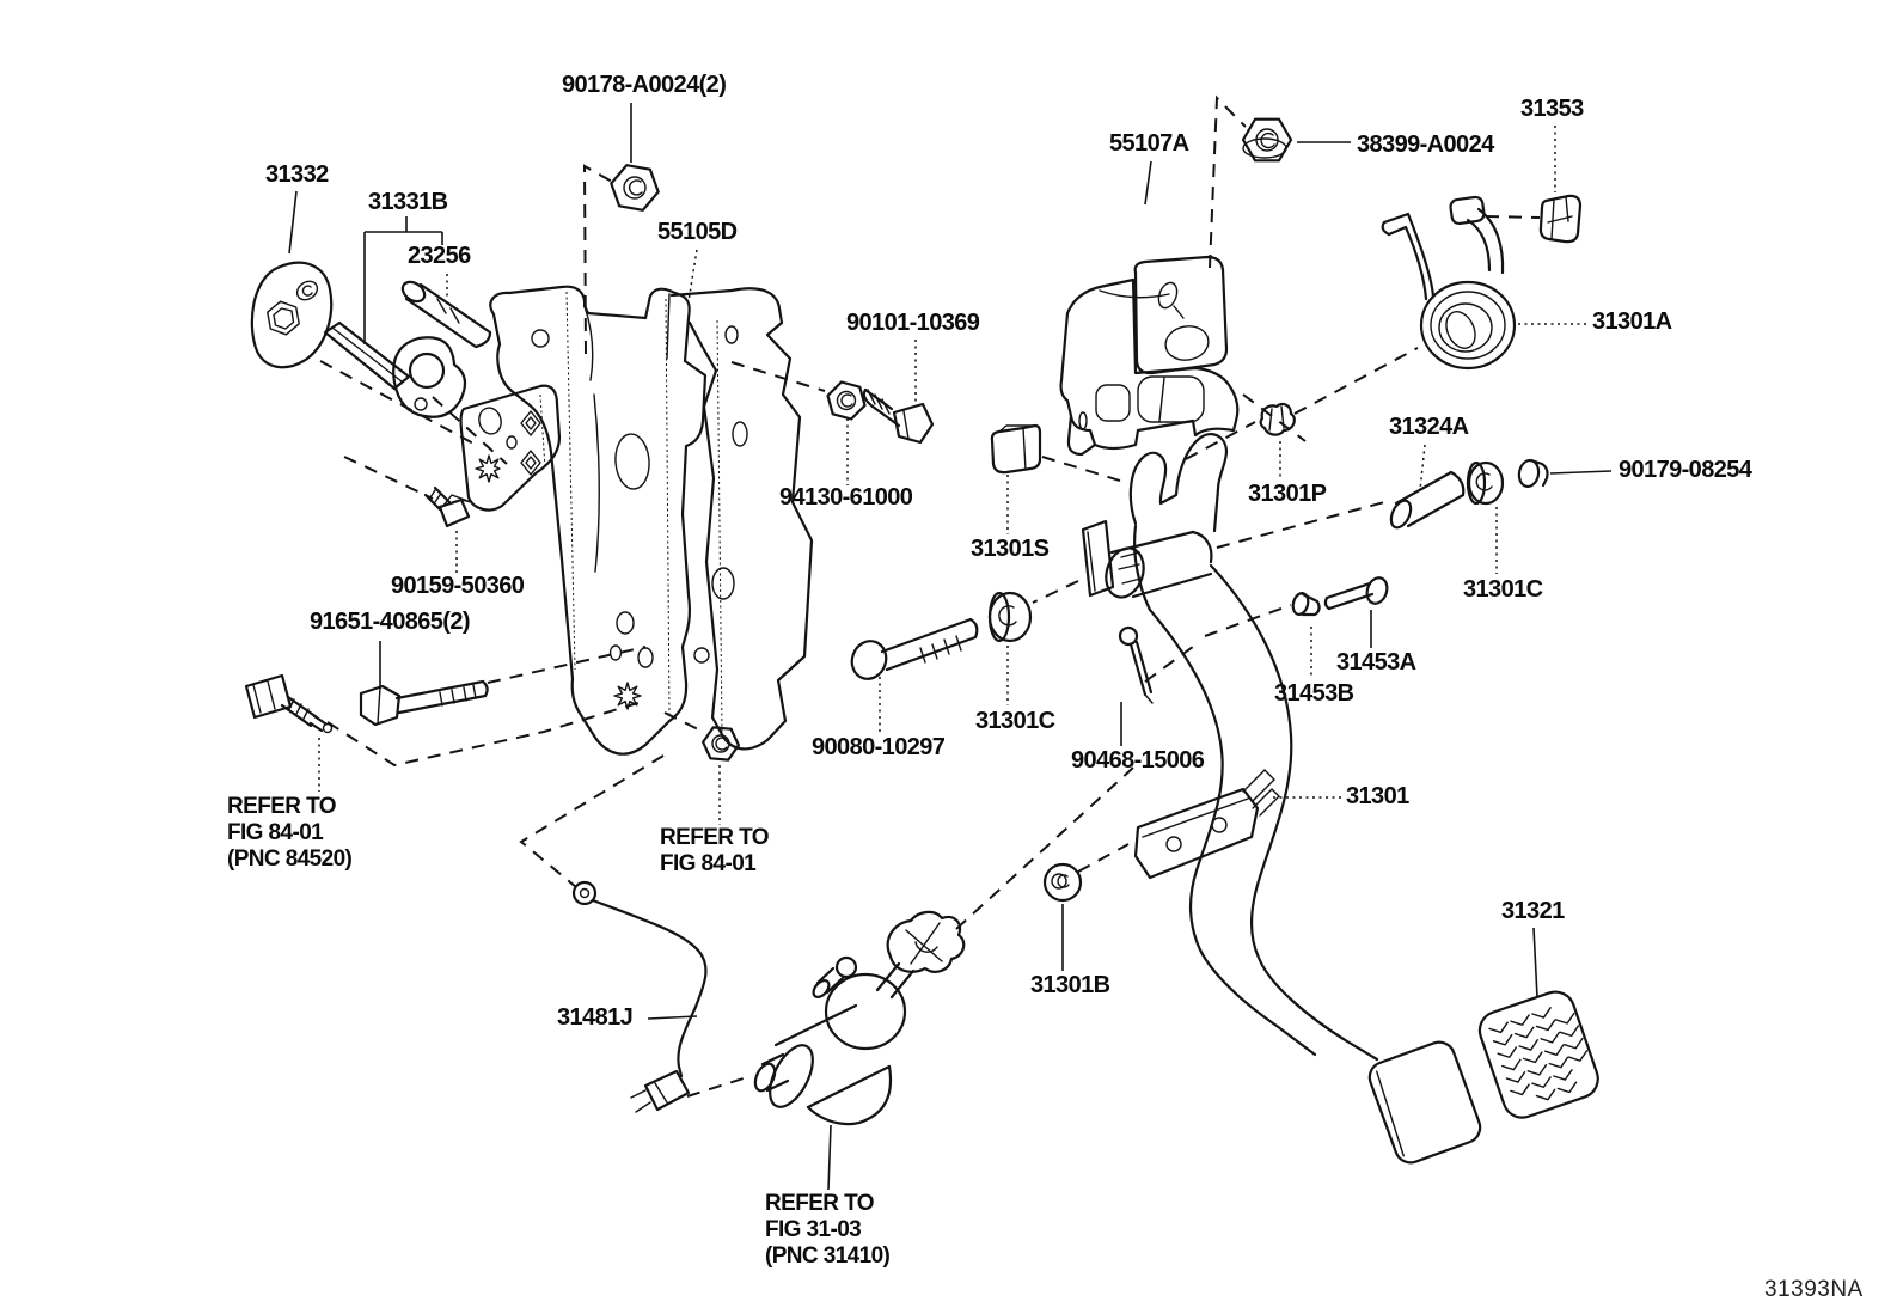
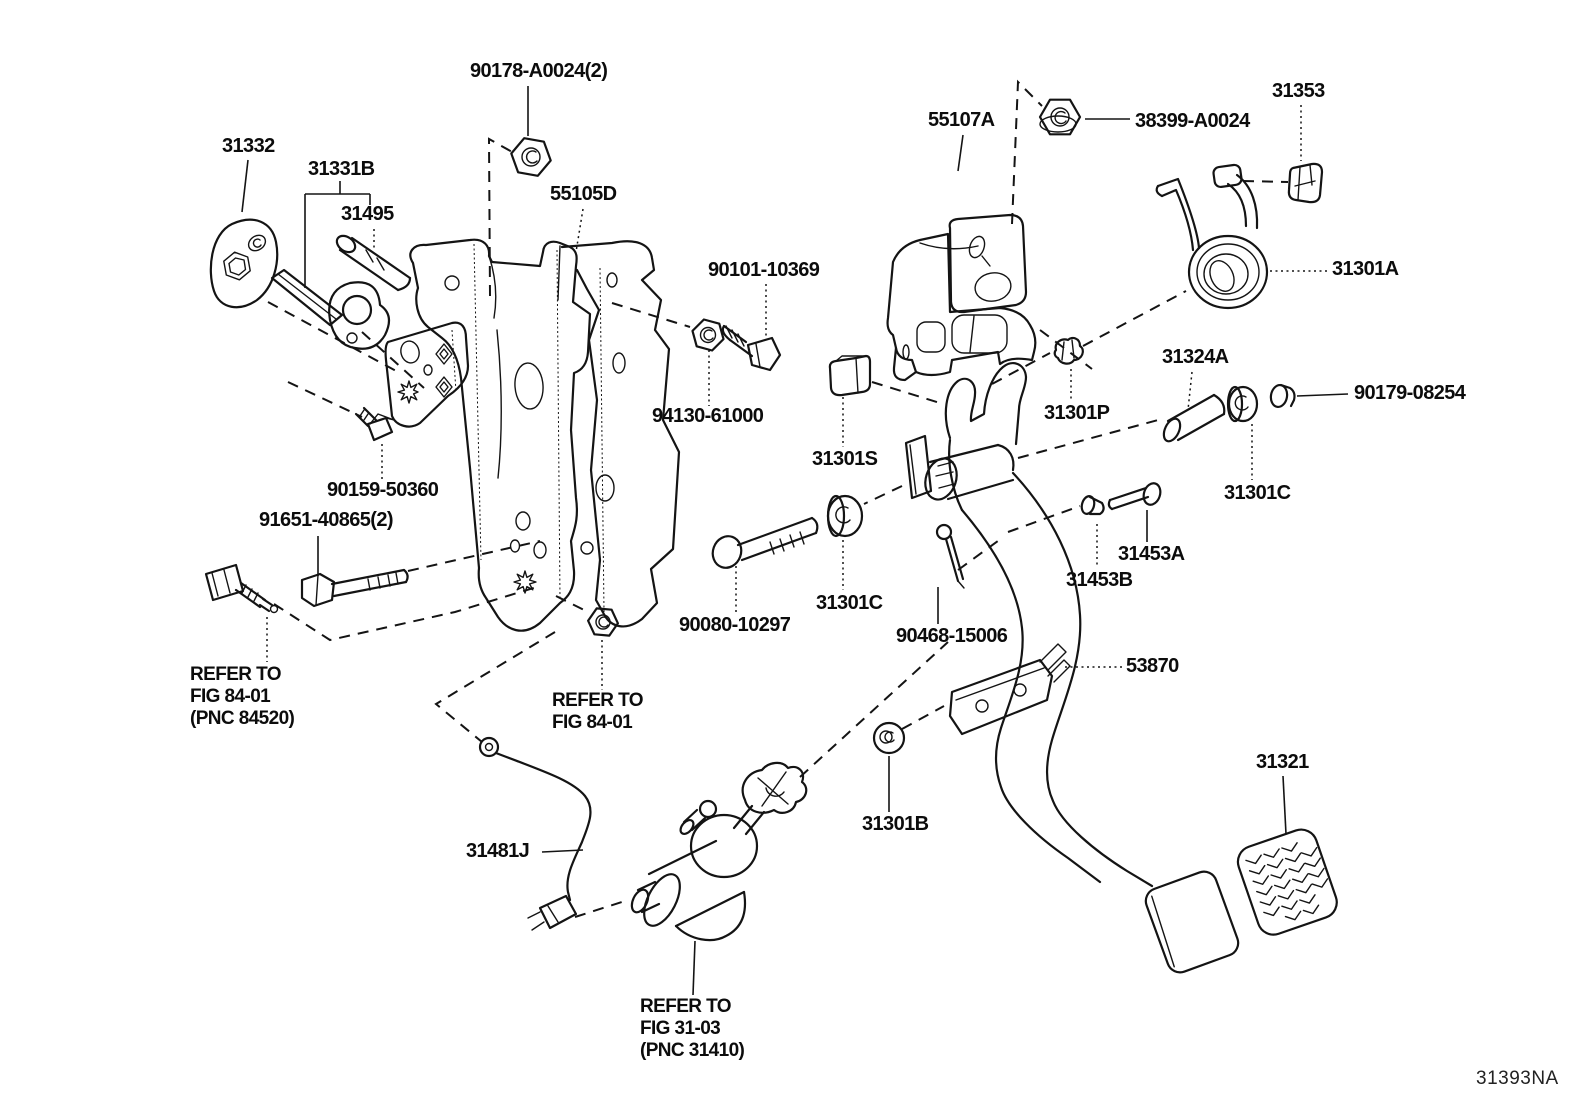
  90178-A0024(2)
  31332
  31331B
- 23256
+ 31495
  55105D
  55107A
  38399-A0024
  31353
  31301A
  90101-10369
  94130-61000
  31301S
  31301P
  31324A
  90179-08254
  31301C
  90159-50360
  91651-40865(2)
  90080-10297
  31301C
  90468-15006
  31453A
  31453B
- 31301
+ 53870
  31301B
  31321
  31481J
  REFER TO
  FIG 84-01
  (PNC 84520)
  REFER TO
  FIG 84-01
  REFER TO
  FIG 31-03
  (PNC 31410)
  31393NA
